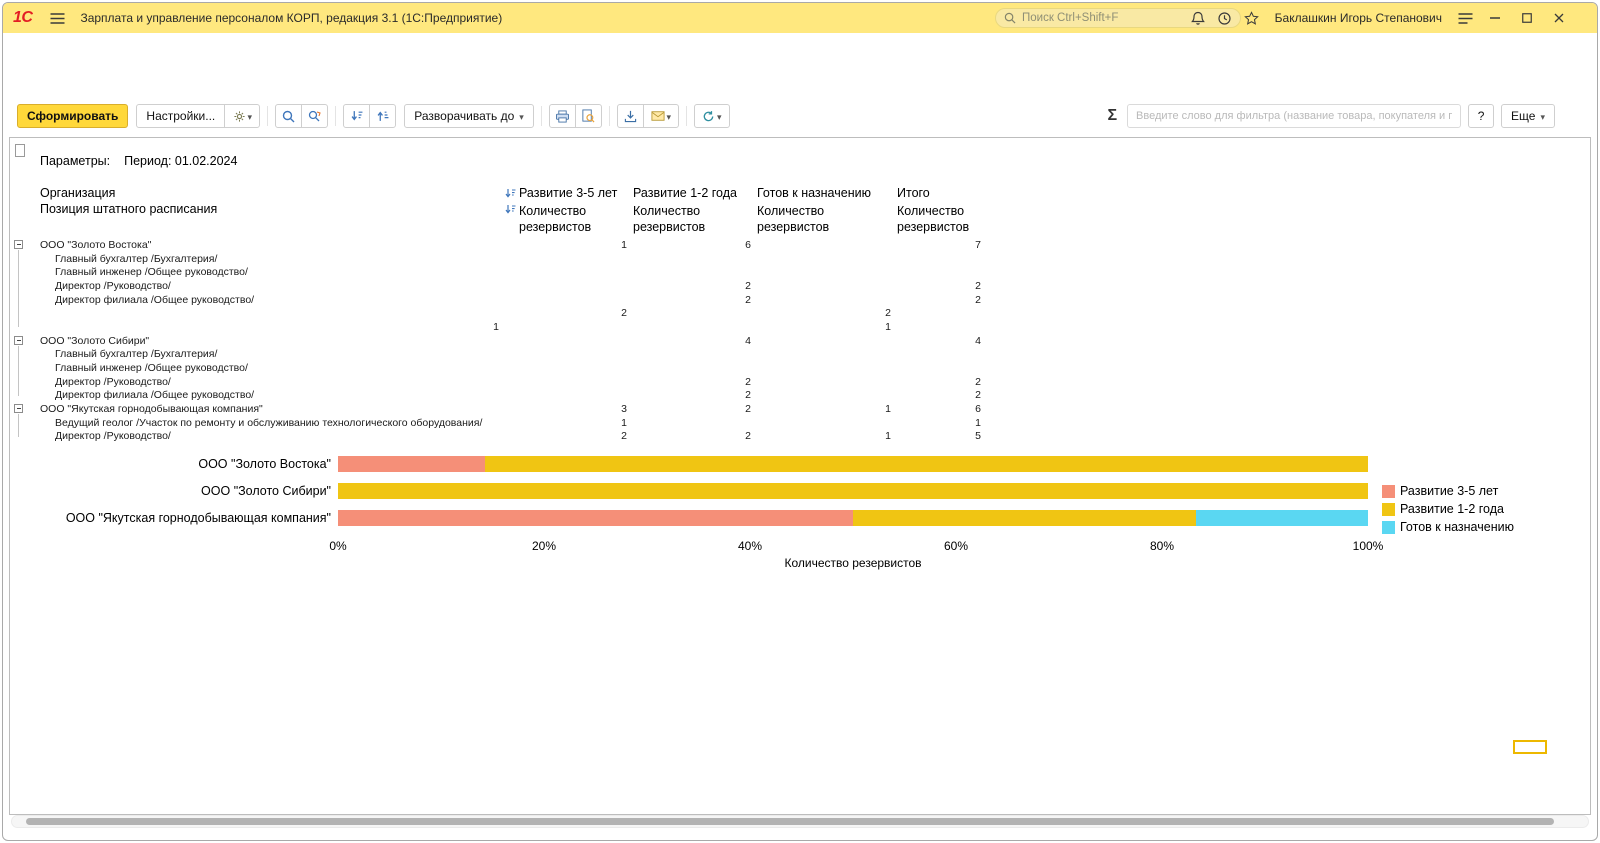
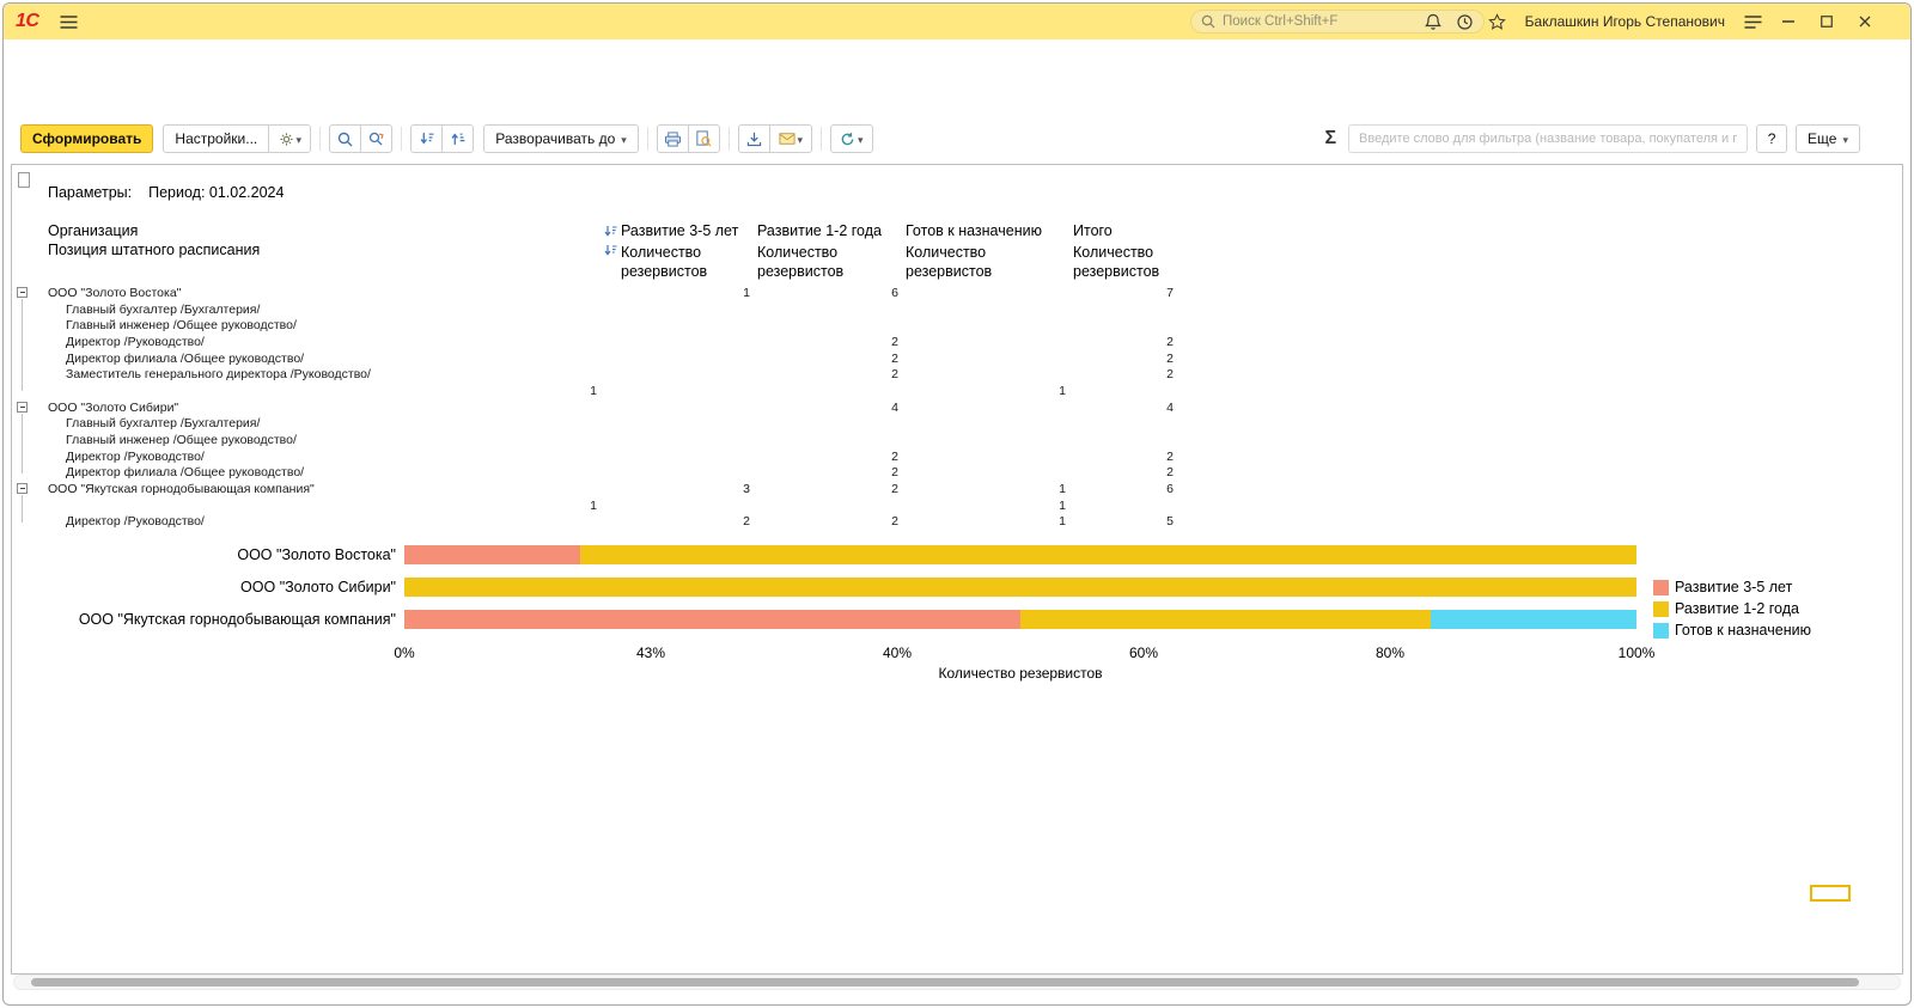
  1С
- Зарплата и управление персоналом КОРП, редакция 3.1 (1С:Предприятие)
  Поиск Ctrl+Shift+F
  Баклашкин Игорь Степанович
  Сформировать
  Настройки...
  Разворачивать до
  Σ
  Введите слово для фильтра (название товара, покупателя и п
  ?
  Еще
  Параметры:
  Период: 01.02.2024
  Организация
  Развитие 3-5 лет
  Развитие 1-2 года
  Готов к назначению
  Итого
  Позиция штатного расписания
  Количество резервистов
  Количество резервистов
  Количество резервистов
  Количество резервистов
  ООО "Золото Востока"
  1
  6
  7
  Главный бухгалтер /Бухгалтерия/
  Главный инженер /Общее руководство/
  Директор /Руководство/
  2
  2
  Директор филиала /Общее руководство/
  2
  2
+ Заместитель генерального директора /Руководство/
  2
  2
  1
  1
  ООО "Золото Сибири"
  4
  4
  Главный бухгалтер /Бухгалтерия/
  Главный инженер /Общее руководство/
  Директор /Руководство/
  2
  2
  Директор филиала /Общее руководство/
  2
  2
  ООО "Якутская горнодобывающая компания"
  3
  2
  1
  6
- Ведущий геолог /Участок по ремонту и обслуживанию технологического оборудования/
  1
  1
  Директор /Руководство/
  2
  2
  1
  5
  ООО "Золото Востока"
  ООО "Золото Сибири"
  ООО "Якутская горнодобывающая компания"
  0%
- 20%
+ 43%
  40%
  60%
  80%
  100%
  Количество резервистов
  Развитие 3-5 лет
  Развитие 1-2 года
  Готов к назначению
